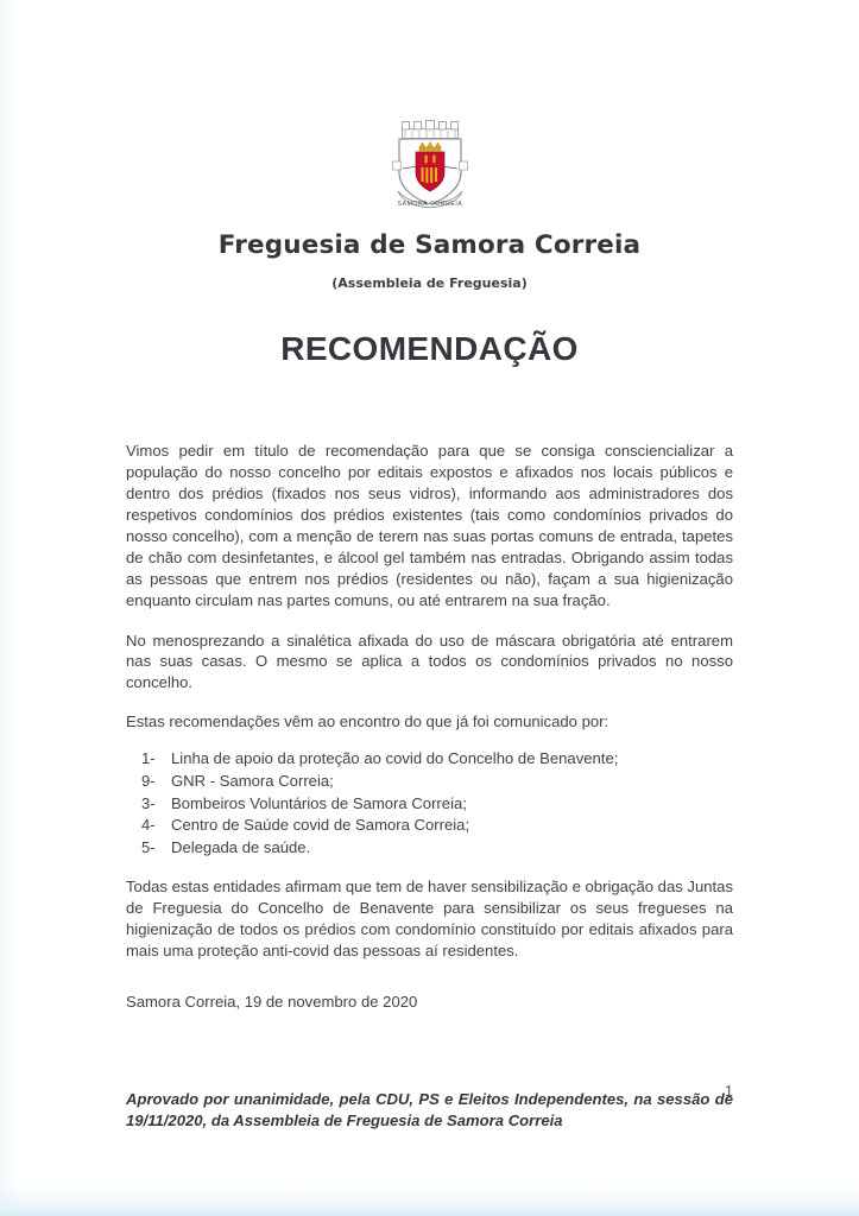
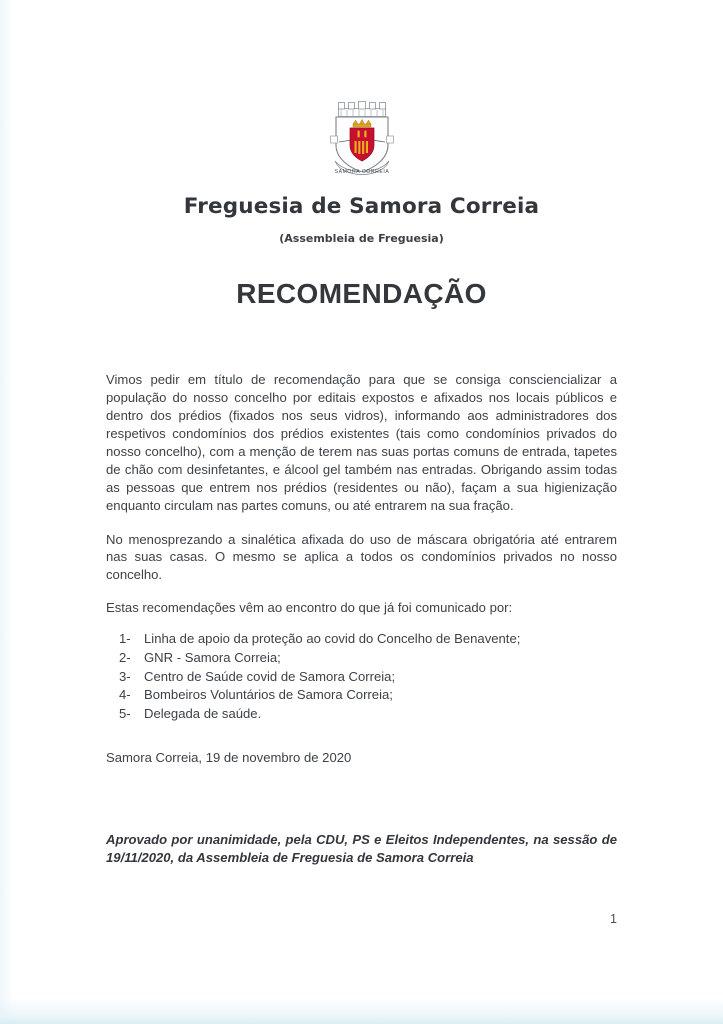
  Freguesia de Samora Correia
  (Assembleia de Freguesia)
  RECOMENDAÇÃO
  Vimos pedir em título de recomendação para que se consiga consciencializar a população do nosso concelho por editais expostos e afixados nos locais públicos e dentro dos prédios (fixados nos seus vidros), informando aos administradores dos respetivos condomínios dos prédios existentes (tais como condomínios privados do nosso concelho), com a menção de terem nas suas portas comuns de entrada, tapetes de chão com desinfetantes, e álcool gel também nas entradas. Obrigando assim todas as pessoas que entrem nos prédios (residentes ou não), façam a sua higienização enquanto circulam nas partes comuns, ou até entrarem na sua fração.
  No menosprezando a sinalética afixada do uso de máscara obrigatória até entrarem nas suas casas. O mesmo se aplica a todos os condomínios privados no nosso concelho.
  Estas recomendações vêm ao encontro do que já foi comunicado por:
  1-
  Linha de apoio da proteção ao covid do Concelho de Benavente;
- 9-
+ 2-
  GNR - Samora Correia;
  3-
- Bombeiros Voluntários de Samora Correia;
+ Centro de Saúde covid de Samora Correia;
  4-
- Centro de Saúde covid de Samora Correia;
+ Bombeiros Voluntários de Samora Correia;
  5-
  Delegada de saúde.
- Todas estas entidades afirmam que tem de haver sensibilização e obrigação das Juntas de Freguesia do Concelho de Benavente para sensibilizar os seus fregueses na higienização de todos os prédios com condomínio constituído por editais afixados para mais uma proteção anti-covid das pessoas aí residentes.
  Samora Correia, 19 de novembro de 2020
  Aprovado por unanimidade, pela CDU, PS e Eleitos Independentes, na sessão de 19/11/2020, da Assembleia de Freguesia de Samora Correia
  1
